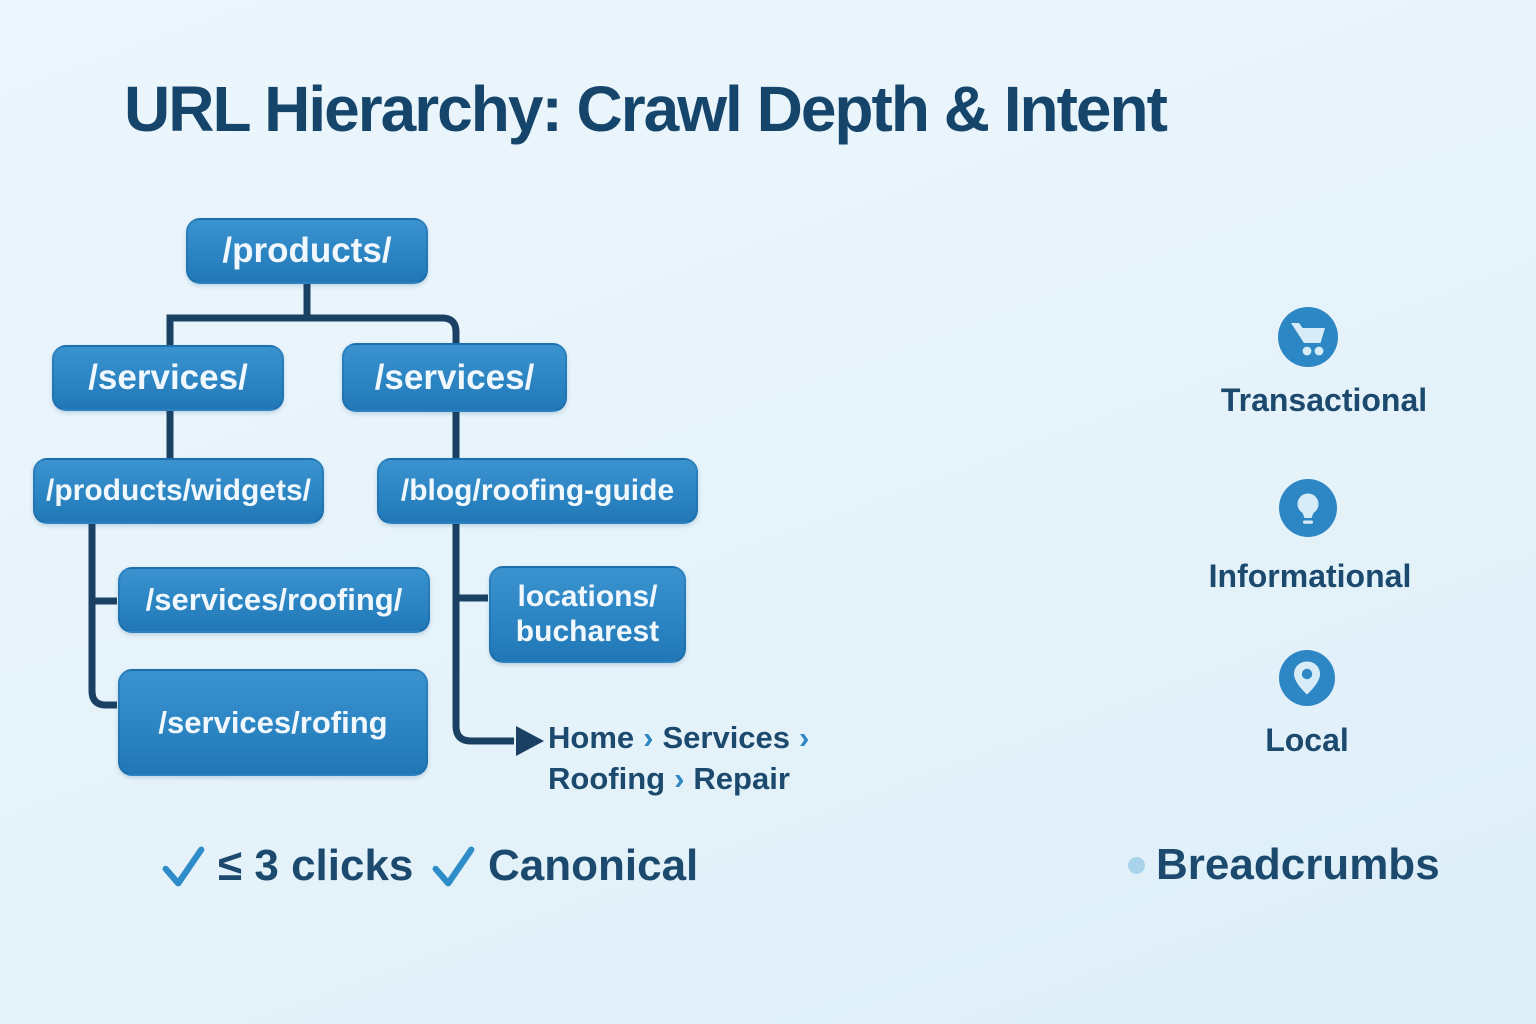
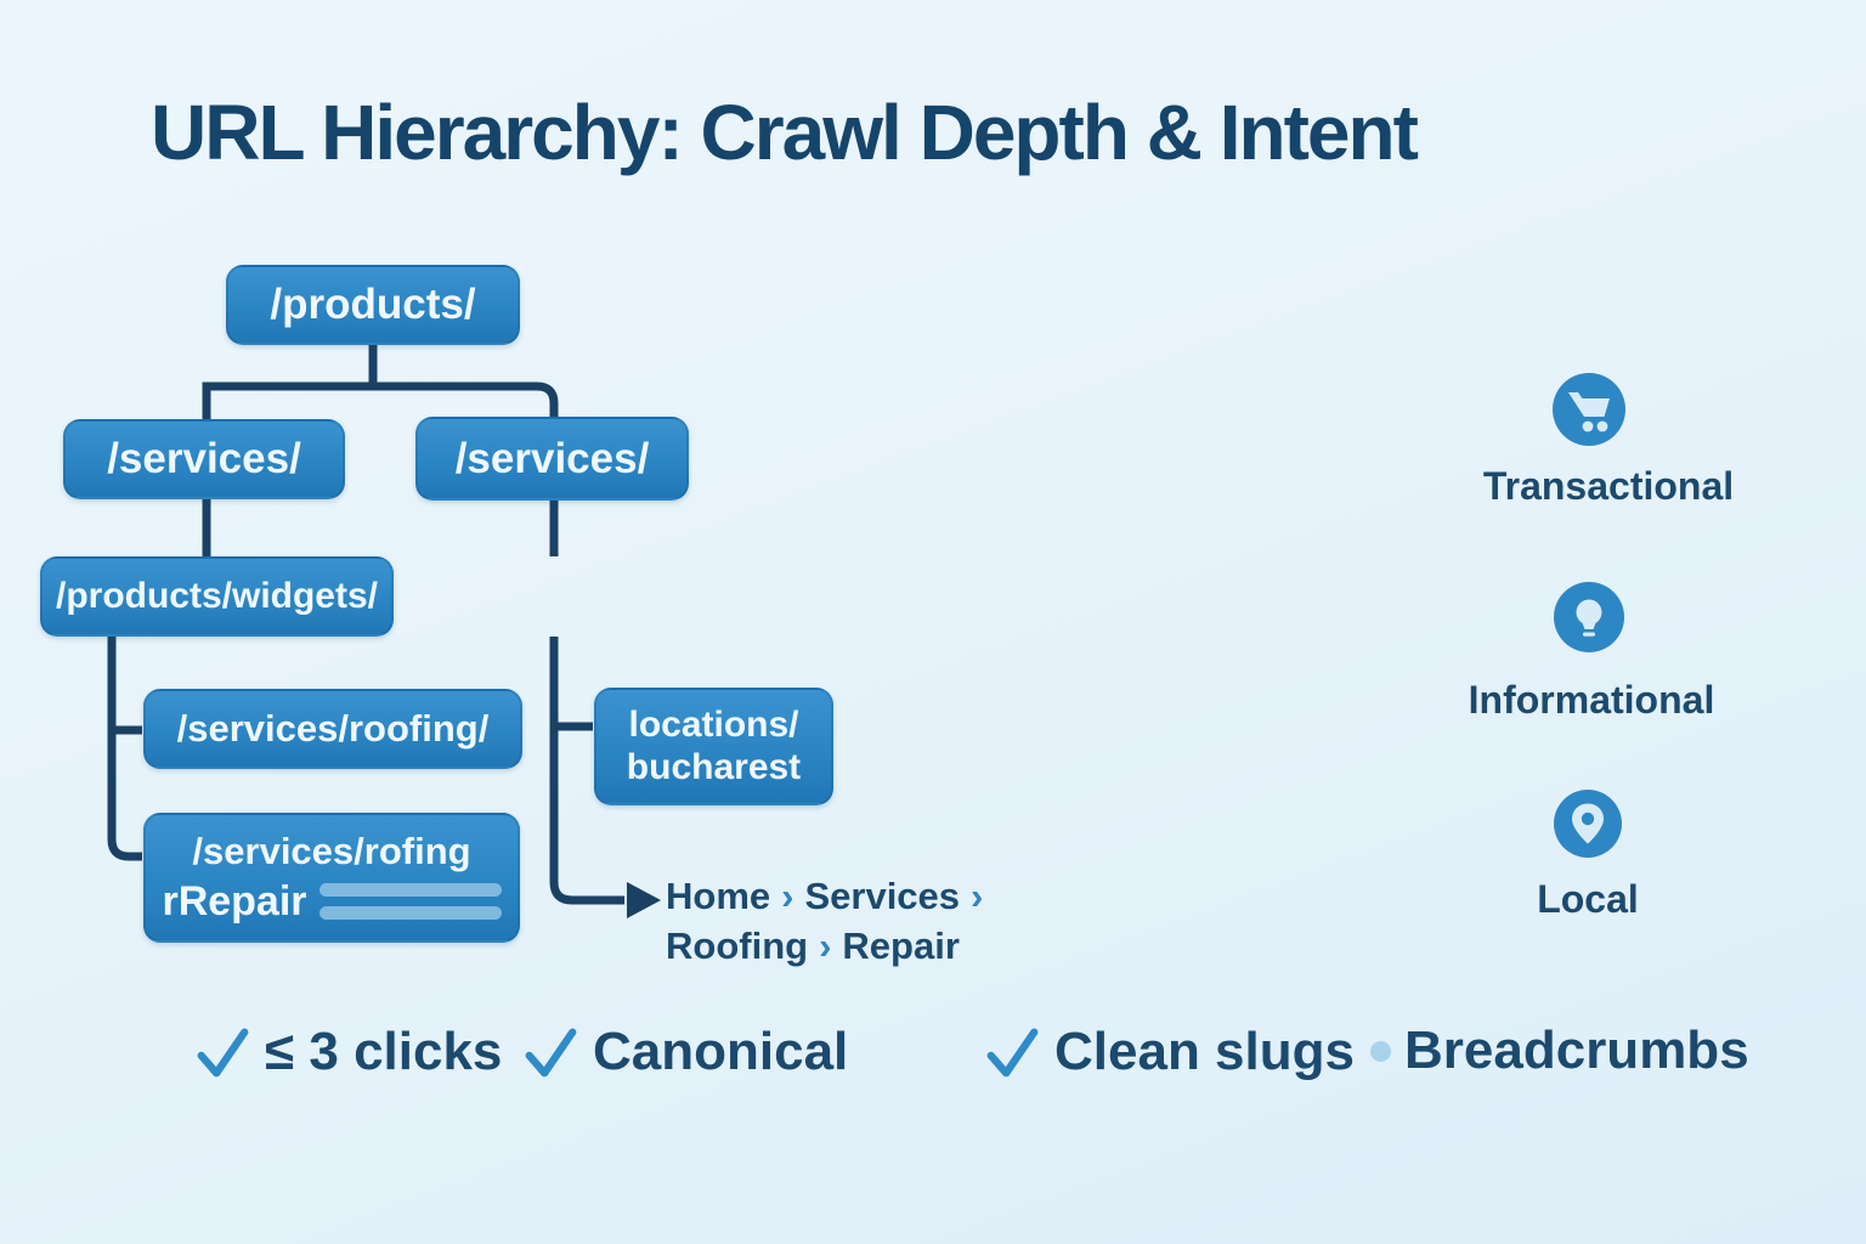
  Transactional
  Informational
  Local
  URL Hierarchy: Crawl Depth & Intent
  /products/
  /services/
  /services/
  /products/widgets/
- /blog/roofing-guide
  /services/roofing/
  locations/
  bucharest
  /services/rofing
+ rRepair
  Home › Services ›
  Roofing › Repair
  ≤ 3 clicks
  Canonical
+ Clean slugs
  Breadcrumbs
